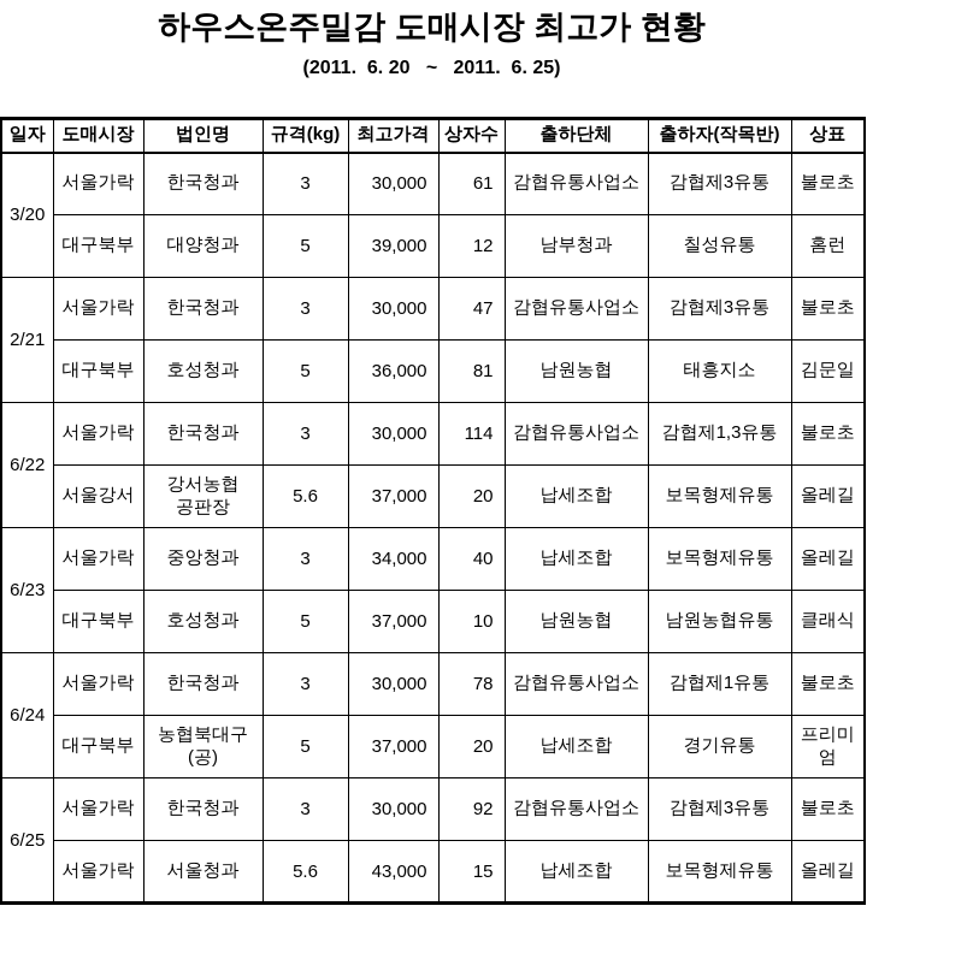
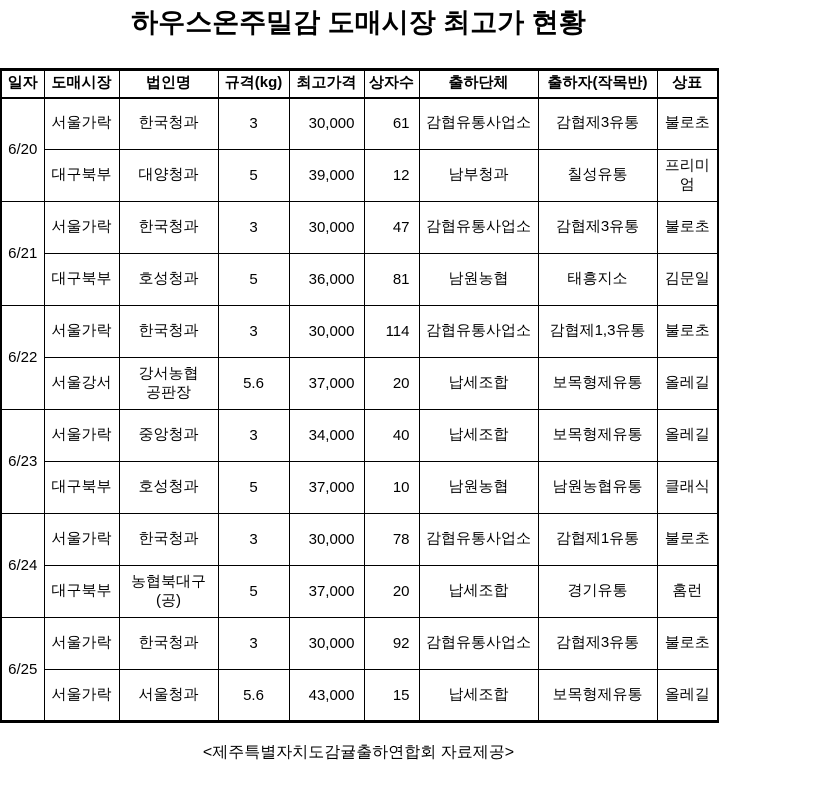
  하우스온주밀감 도매시장 최고가 현황
- (2011. 6. 20 ~ 2011. 6. 25)
  일자	도매시장	법인명	규격(kg)	최고가격	상자수	출하단체	출하자(작목반)	상표
- 3/20	서울가락	한국청과	3	30,000	61	감협유통사업소	감협제3유통	불로초
+ 6/20	서울가락	한국청과	3	30,000	61	감협유통사업소	감협제3유통	불로초
- 대구북부	대양청과	5	39,000	12	남부청과	칠성유통	홈런
+ 대구북부	대양청과	5	39,000	12	남부청과	칠성유통	프리미엄
- 2/21	서울가락	한국청과	3	30,000	47	감협유통사업소	감협제3유통	불로초
+ 6/21	서울가락	한국청과	3	30,000	47	감협유통사업소	감협제3유통	불로초
  대구북부	호성청과	5	36,000	81	남원농협	태흥지소	김문일
  6/22	서울가락	한국청과	3	30,000	114	감협유통사업소	감협제1,3유통	불로초
  서울강서	강서농협 공판장	5.6	37,000	20	납세조합	보목형제유통	올레길
  6/23	서울가락	중앙청과	3	34,000	40	납세조합	보목형제유통	올레길
  대구북부	호성청과	5	37,000	10	남원농협	남원농협유통	클래식
  6/24	서울가락	한국청과	3	30,000	78	감협유통사업소	감협제1유통	불로초
- 대구북부	농협북대구(공)	5	37,000	20	납세조합	경기유통	프리미엄
+ 대구북부	농협북대구(공)	5	37,000	20	납세조합	경기유통	홈런
  6/25	서울가락	한국청과	3	30,000	92	감협유통사업소	감협제3유통	불로초
  서울가락	서울청과	5.6	43,000	15	납세조합	보목형제유통	올레길
+ <제주특별자치도감귤출하연합회 자료제공>
